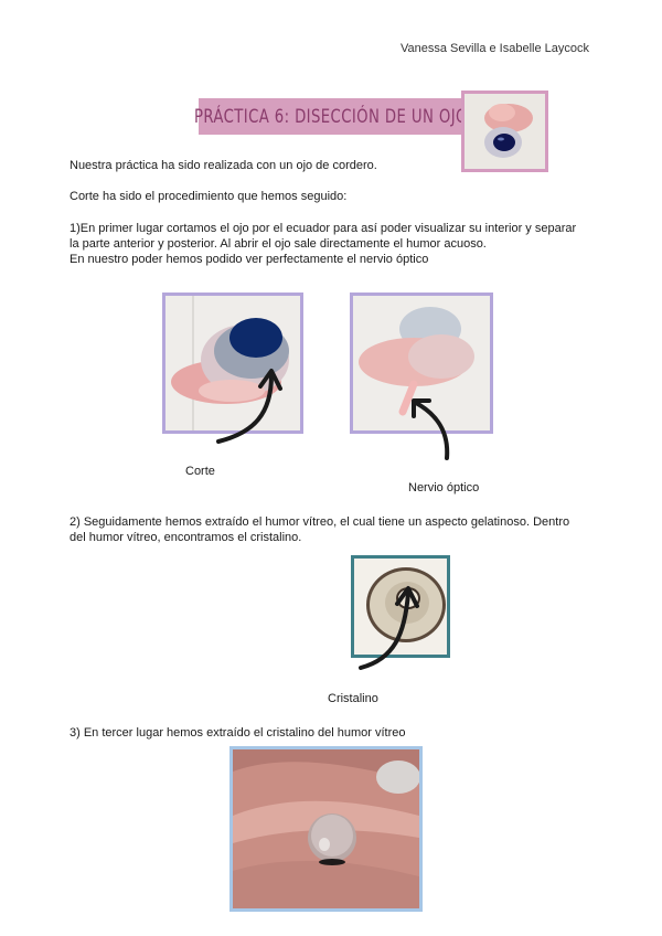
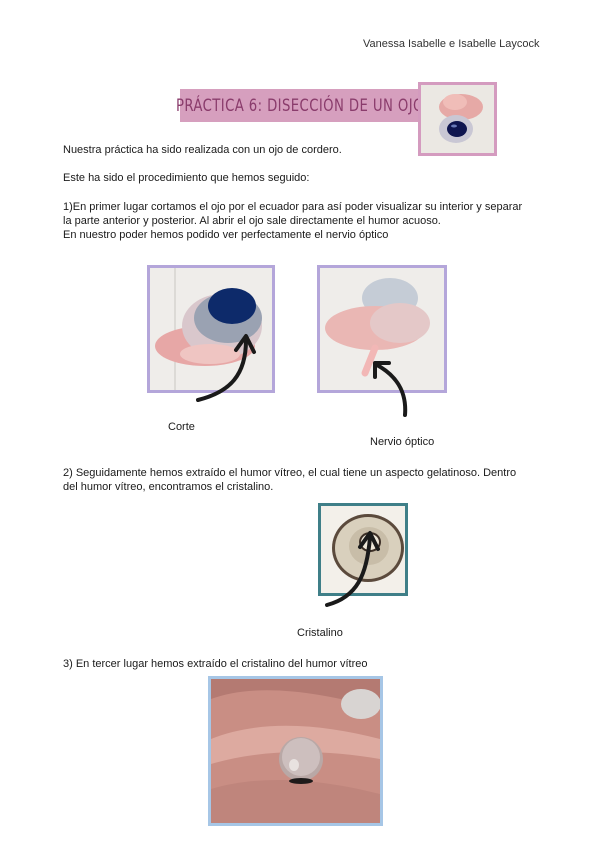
- Vanessa Sevilla e Isabelle Laycock
+ Vanessa Isabelle e Isabelle Laycock
  PRÁCTICA 6: DISECCIÓN DE UN OJ
  Nuestra práctica ha sido realizada con un ojo de cordero.
- Corte ha sido el procedimiento que hemos seguido:
+ Este ha sido el procedimiento que hemos seguido:
  1)En primer lugar cortamos el ojo por el ecuador para así poder visualizar su interior y separar
  la parte anterior y posterior. Al abrir el ojo sale directamente el humor acuoso.
  En nuestro poder hemos podido ver perfectamente el nervio óptico
  Corte
  Nervio óptico
  2) Seguidamente hemos extraído el humor vítreo, el cual tiene un aspecto gelatinoso. Dentro
  del humor vítreo, encontramos el cristalino.
  Cristalino
  3) En tercer lugar hemos extraído el cristalino del humor vítreo
